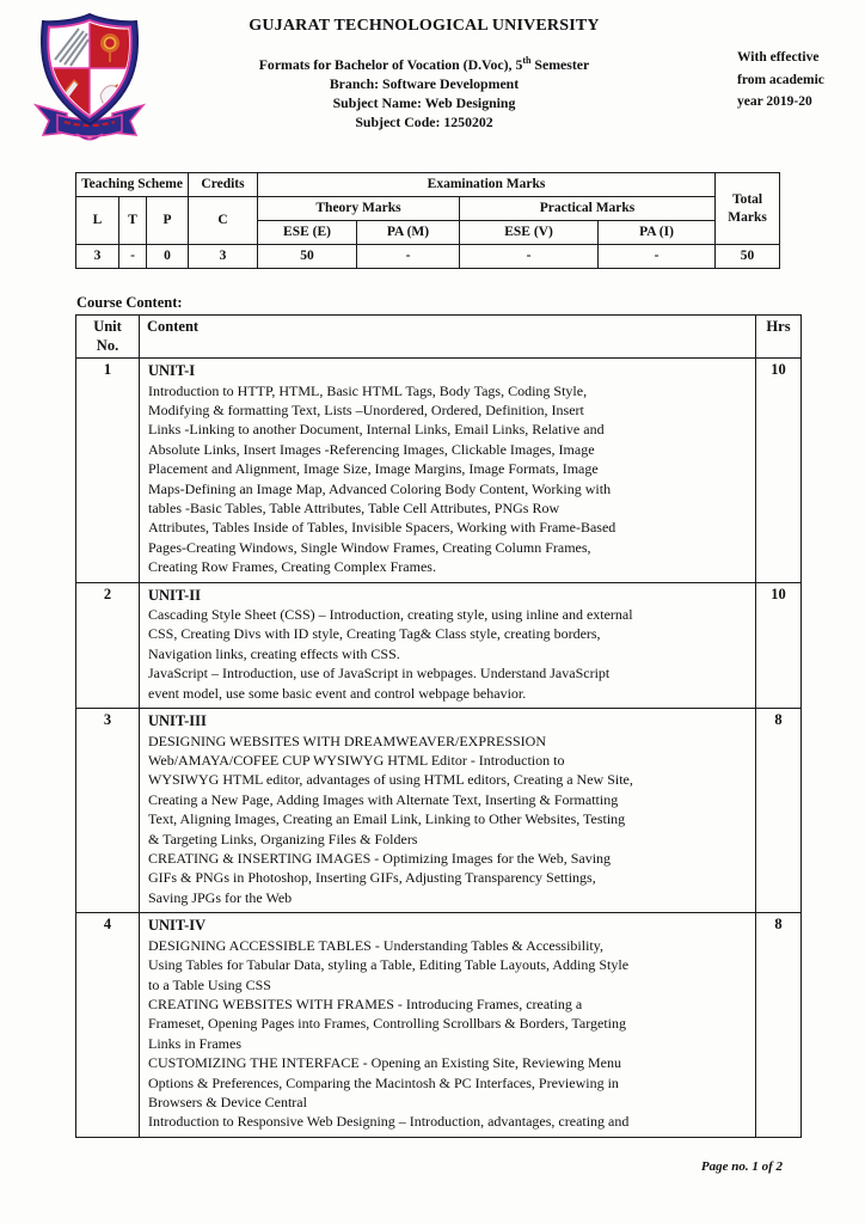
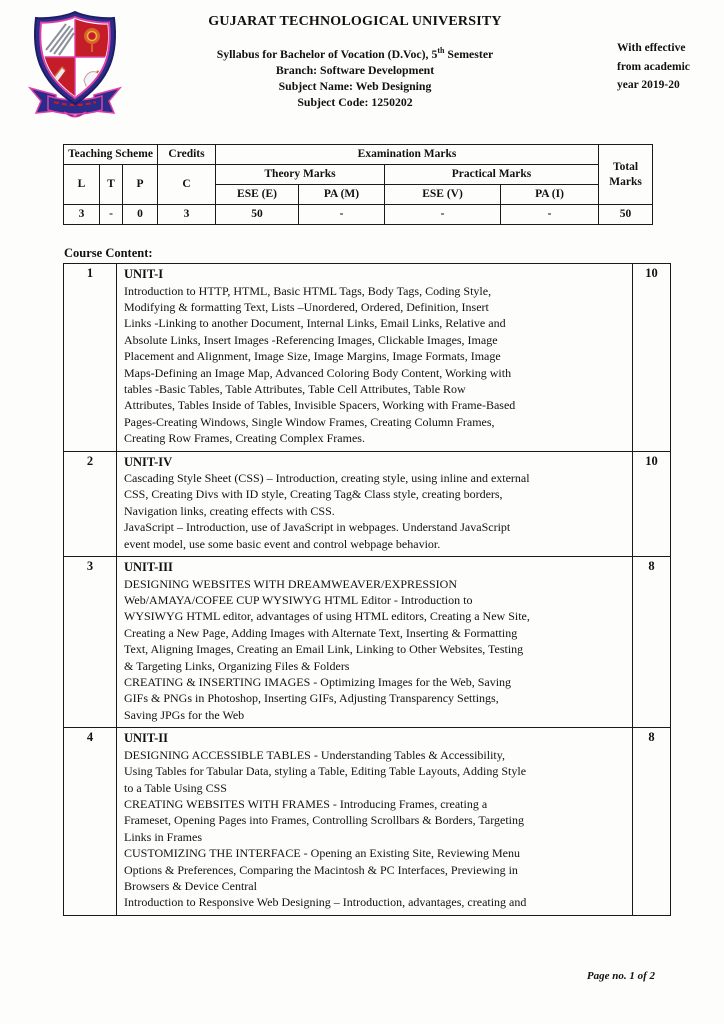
  GUJARAT TECHNOLOGICAL UNIVERSITY
- Formats for Bachelor of Vocation (D.Voc), 5th Semester
+ Syllabus for Bachelor of Vocation (D.Voc), 5th Semester
  Branch: Software Development
  Subject Name: Web Designing
  Subject Code: 1250202
  With effective
  from academic
  year 2019-20
  Teaching Scheme	Credits	Examination Marks	Total Marks
  L	T	P	C	Theory Marks	Practical Marks
  ESE (E)	PA (M)	ESE (V)	PA (I)
  3	-	0	3	50	-	-	-	50
  Course Content:
- Unit No.	Content	Hrs
- 1	UNIT-I Introduction to HTTP, HTML, Basic HTML Tags, Body Tags, Coding Style, Modifying & formatting Text, Lists –Unordered, Ordered, Definition, Insert Links -Linking to another Document, Internal Links, Email Links, Relative and Absolute Links, Insert Images -Referencing Images, Clickable Images, Image Placement and Alignment, Image Size, Image Margins, Image Formats, Image Maps-Defining an Image Map, Advanced Coloring Body Content, Working with tables -Basic Tables, Table Attributes, Table Cell Attributes, PNGs Row Attributes, Tables Inside of Tables, Invisible Spacers, Working with Frame-Based Pages-Creating Windows, Single Window Frames, Creating Column Frames, Creating Row Frames, Creating Complex Frames.	10
+ 1	UNIT-I Introduction to HTTP, HTML, Basic HTML Tags, Body Tags, Coding Style, Modifying & formatting Text, Lists –Unordered, Ordered, Definition, Insert Links -Linking to another Document, Internal Links, Email Links, Relative and Absolute Links, Insert Images -Referencing Images, Clickable Images, Image Placement and Alignment, Image Size, Image Margins, Image Formats, Image Maps-Defining an Image Map, Advanced Coloring Body Content, Working with tables -Basic Tables, Table Attributes, Table Cell Attributes, Table Row Attributes, Tables Inside of Tables, Invisible Spacers, Working with Frame-Based Pages-Creating Windows, Single Window Frames, Creating Column Frames, Creating Row Frames, Creating Complex Frames.	10
- 2	UNIT-II Cascading Style Sheet (CSS) – Introduction, creating style, using inline and external CSS, Creating Divs with ID style, Creating Tag& Class style, creating borders, Navigation links, creating effects with CSS. JavaScript – Introduction, use of JavaScript in webpages. Understand JavaScript event model, use some basic event and control webpage behavior.	10
+ 2	UNIT-IV Cascading Style Sheet (CSS) – Introduction, creating style, using inline and external CSS, Creating Divs with ID style, Creating Tag& Class style, creating borders, Navigation links, creating effects with CSS. JavaScript – Introduction, use of JavaScript in webpages. Understand JavaScript event model, use some basic event and control webpage behavior.	10
  3	UNIT-III DESIGNING WEBSITES WITH DREAMWEAVER/EXPRESSION Web/AMAYA/COFEE CUP WYSIWYG HTML Editor - Introduction to WYSIWYG HTML editor, advantages of using HTML editors, Creating a New Site, Creating a New Page, Adding Images with Alternate Text, Inserting & Formatting Text, Aligning Images, Creating an Email Link, Linking to Other Websites, Testing & Targeting Links, Organizing Files & Folders CREATING & INSERTING IMAGES - Optimizing Images for the Web, Saving GIFs & PNGs in Photoshop, Inserting GIFs, Adjusting Transparency Settings, Saving JPGs for the Web	8
- 4	UNIT-IV DESIGNING ACCESSIBLE TABLES - Understanding Tables & Accessibility, Using Tables for Tabular Data, styling a Table, Editing Table Layouts, Adding Style to a Table Using CSS CREATING WEBSITES WITH FRAMES - Introducing Frames, creating a Frameset, Opening Pages into Frames, Controlling Scrollbars & Borders, Targeting Links in Frames CUSTOMIZING THE INTERFACE - Opening an Existing Site, Reviewing Menu Options & Preferences, Comparing the Macintosh & PC Interfaces, Previewing in Browsers & Device Central Introduction to Responsive Web Designing – Introduction, advantages, creating and	8
+ 4	UNIT-II DESIGNING ACCESSIBLE TABLES - Understanding Tables & Accessibility, Using Tables for Tabular Data, styling a Table, Editing Table Layouts, Adding Style to a Table Using CSS CREATING WEBSITES WITH FRAMES - Introducing Frames, creating a Frameset, Opening Pages into Frames, Controlling Scrollbars & Borders, Targeting Links in Frames CUSTOMIZING THE INTERFACE - Opening an Existing Site, Reviewing Menu Options & Preferences, Comparing the Macintosh & PC Interfaces, Previewing in Browsers & Device Central Introduction to Responsive Web Designing – Introduction, advantages, creating and	8
  Page no. 1 of 2
